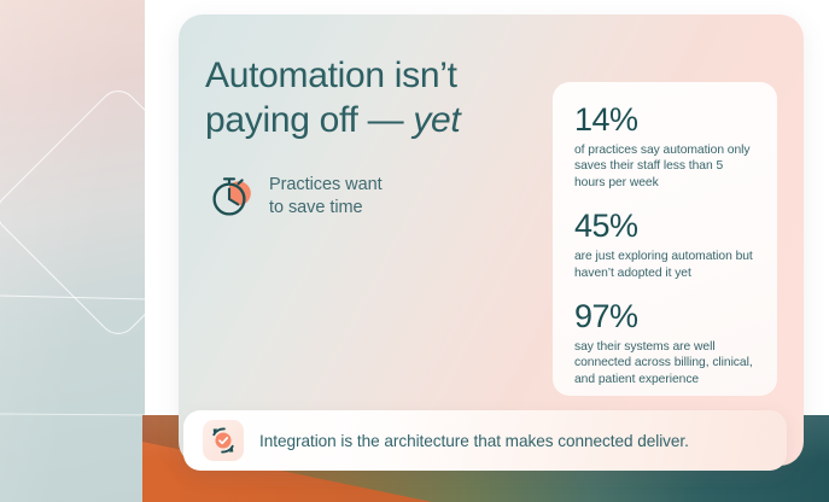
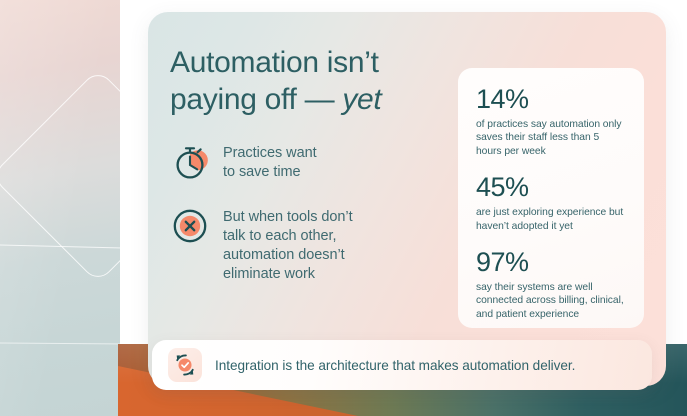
  Automation isn’t
  paying off — yet
  Practices want
  to save time
+ But when tools don’t
+ talk to each other,
+ automation doesn’t
+ eliminate work
  14%
  of practices say automation only saves their staff less than 5 hours per week
  45%
- are just exploring automation but haven’t adopted it yet
+ are just exploring experience but haven’t adopted it yet
  97%
  say their systems are well connected across billing, clinical, and patient experience
- Integration is the architecture that makes connected deliver.
+ Integration is the architecture that makes automation deliver.
